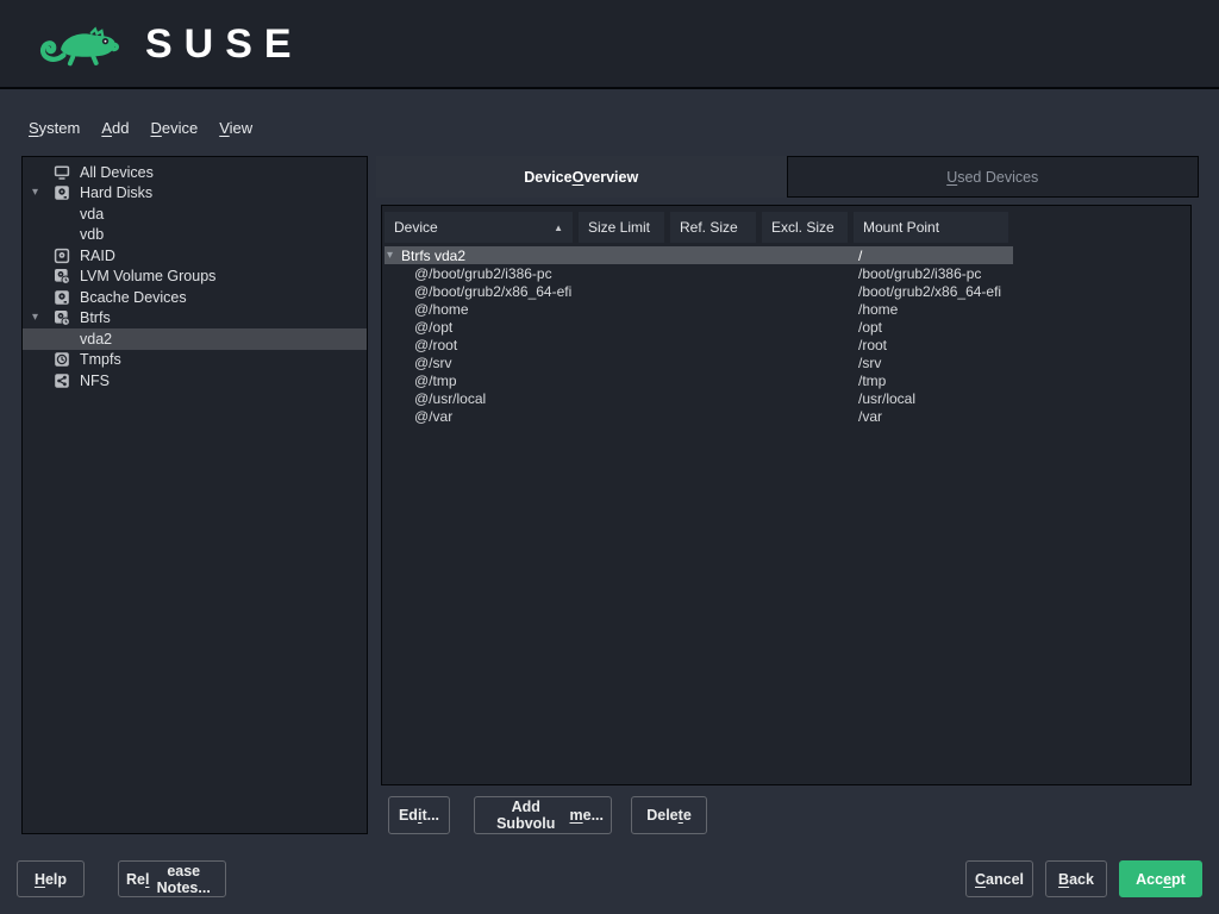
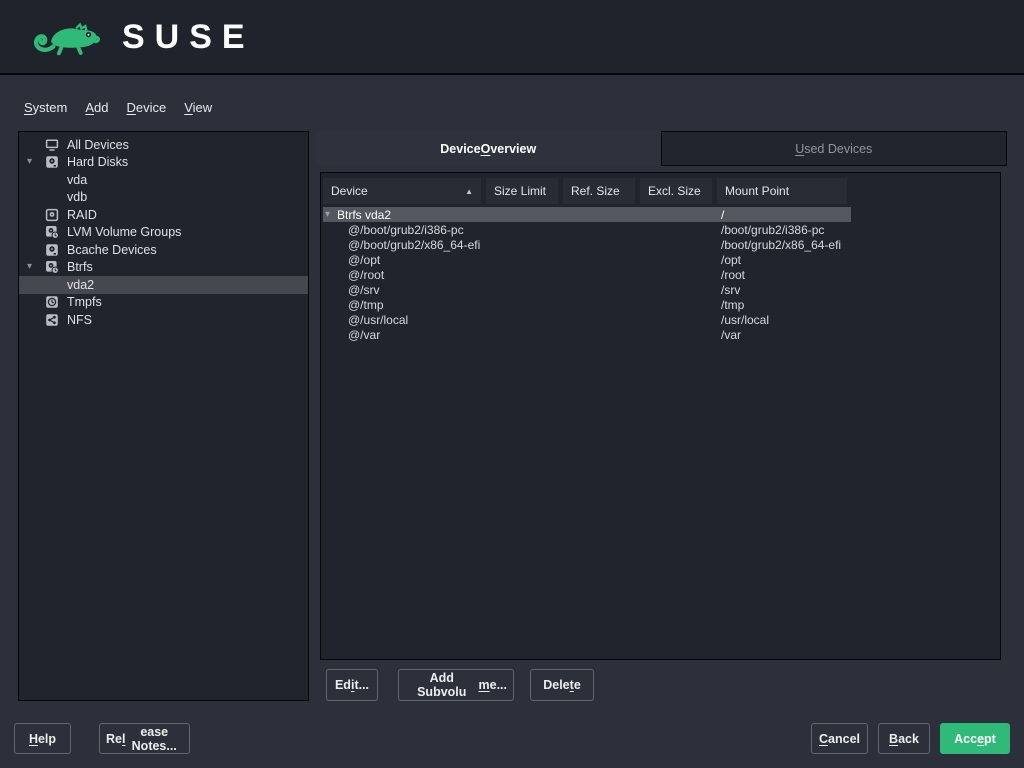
  SUSE
  System
  Add
  Device
  View
  All Devices
  ▾
  Hard Disks
  vda
  vdb
  RAID
  LVM Volume Groups
  Bcache Devices
  ▾
  Btrfs
  vda2
  Tmpfs
  NFS
  Device
  O
  verview
  U
  sed Devices
  Device
  ▲
  Size Limit
  Ref. Size
  Excl. Size
  Mount Point
  ▾
  Btrfs vda2
  /
  @/boot/grub2/i386-pc
  /boot/grub2/i386-pc
  @/boot/grub2/x86_64-efi
  /boot/grub2/x86_64-efi
- @/home
- /home
  @/opt
  /opt
  @/root
  /root
  @/srv
  /srv
  @/tmp
  /tmp
  @/usr/local
  /usr/local
  @/var
  /var
  Ed
  i
  t...
  Add Subvolu
  m
  e...
  Dele
  t
  e
  H
  elp
  Re
  l
  ease Notes...
  C
  ancel
  B
  ack
  Acc
  e
  pt
